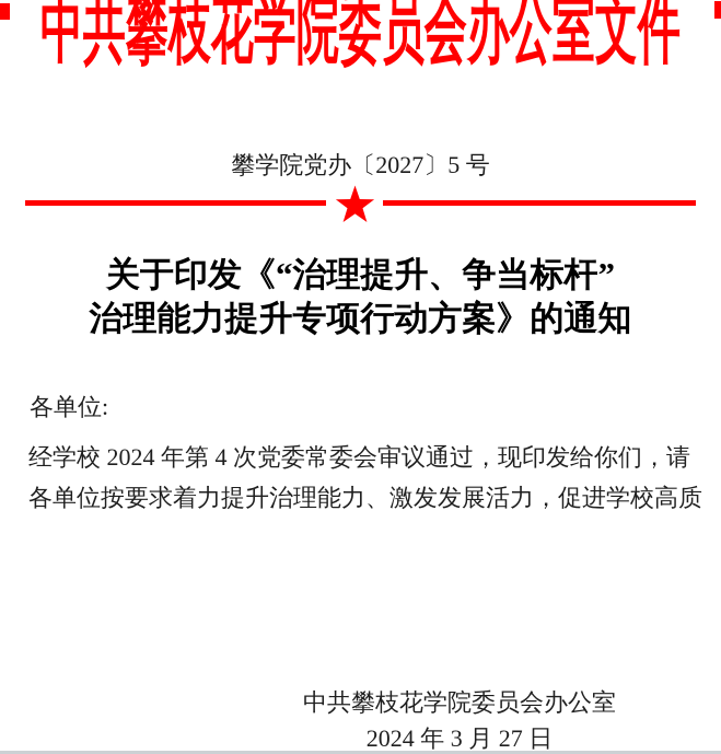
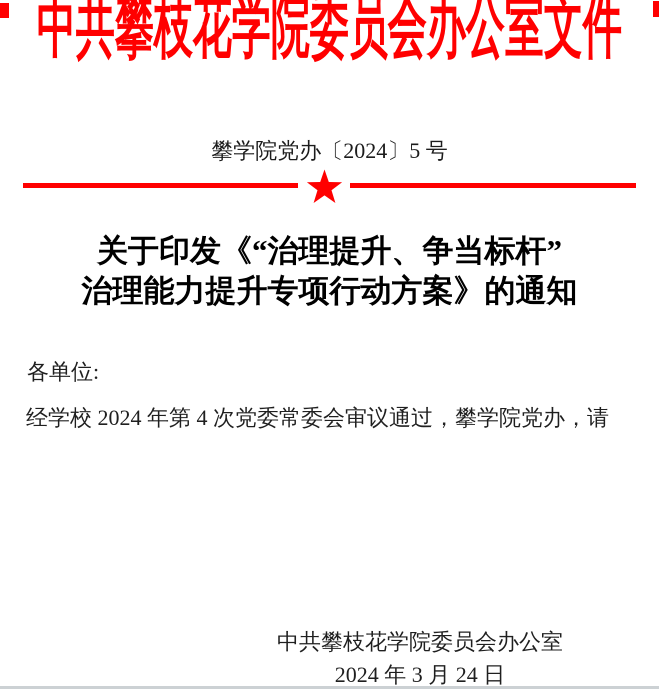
  中共攀枝花学院委员会办公室文件
- 攀学院党办〔2027〕5 号
+ 攀学院党办〔2024〕5 号
  关于印发《“治理提升、争当标杆”
  治理能力提升专项行动方案》的通知
  各单位:
- 经学校 2024 年第 4 次党委常委会审议通过，现印发给你们，请
+ 经学校 2024 年第 4 次党委常委会审议通过，攀学院党办，请
- 各单位按要求着力提升治理能力、激发发展活力，促进学校高质
  中共攀枝花学院委员会办公室
- 2024 年 3 月 27 日
+ 2024 年 3 月 24 日
